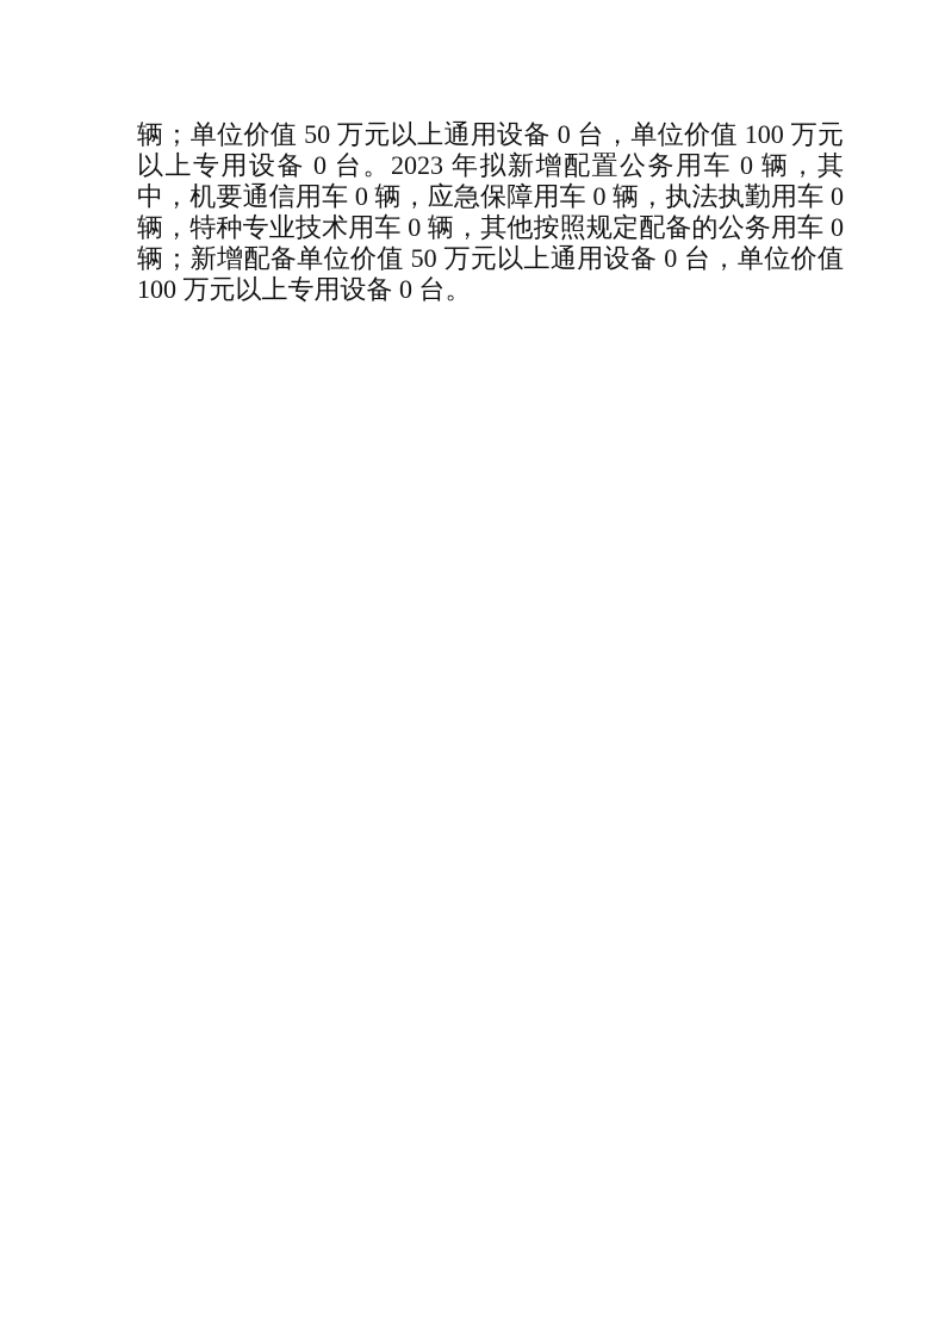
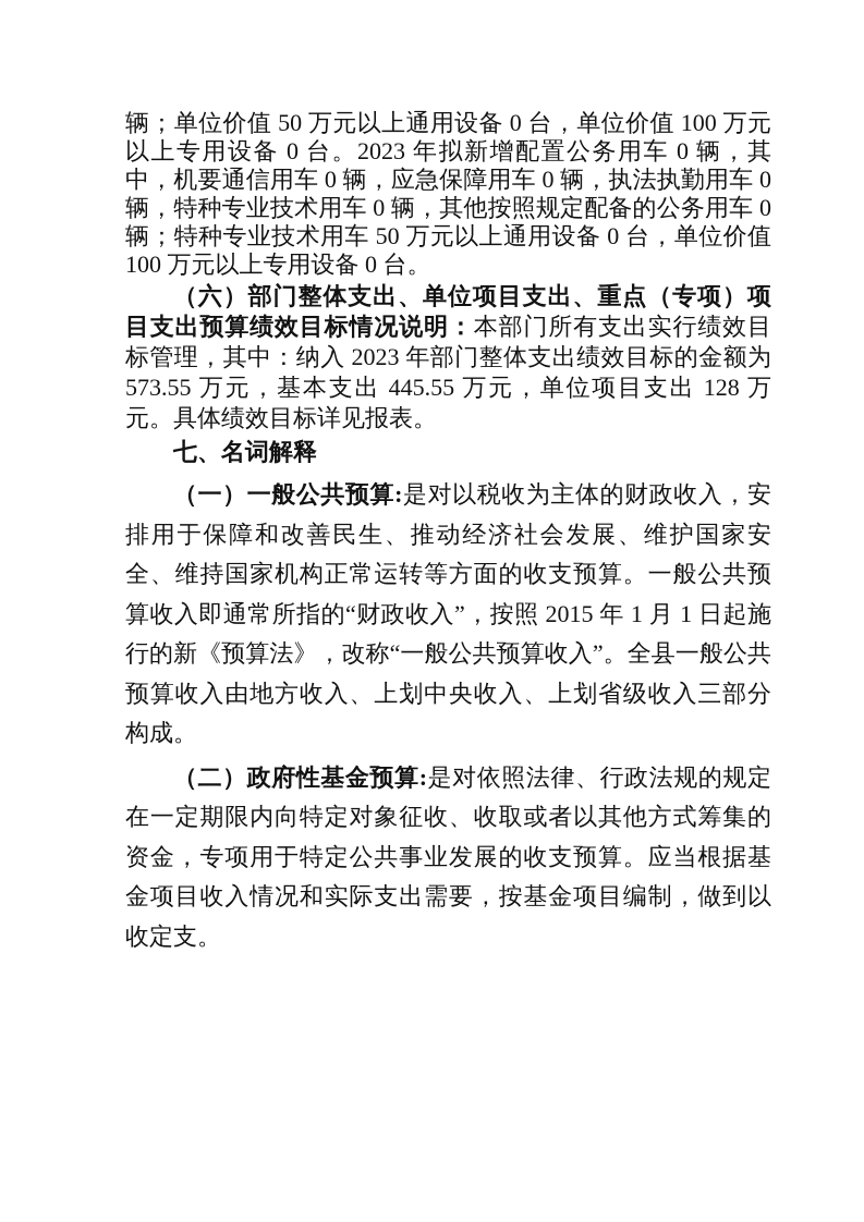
- 辆；单位价值 50 万元以上通用设备 0 台，单位价值 100 万元以上专用设备 0 台。2023 年拟新增配置公务用车 0 辆，其中，机要通信用车 0 辆，应急保障用车 0 辆，执法执勤用车 0 辆，特种专业技术用车 0 辆，其他按照规定配备的公务用车 0 辆；新增配备单位价值 50 万元以上通用设备 0 台，单位价值 100 万元以上专用设备 0 台。
+ 辆；单位价值 50 万元以上通用设备 0 台，单位价值 100 万元以上专用设备 0 台。2023 年拟新增配置公务用车 0 辆，其中，机要通信用车 0 辆，应急保障用车 0 辆，执法执勤用车 0 辆，特种专业技术用车 0 辆，其他按照规定配备的公务用车 0 辆；特种专业技术用车 50 万元以上通用设备 0 台，单位价值 100 万元以上专用设备 0 台。
+ （六）部门整体支出、单位项目支出、重点（专项）项目支出预算绩效目标情况说明：本部门所有支出实行绩效目标管理，其中：纳入 2023 年部门整体支出绩效目标的金额为 573.55 万元，基本支出 445.55 万元，单位项目支出 128 万元。具体绩效目标详见报表。
+ 七、名词解释
+ （一）一般公共预算:是对以税收为主体的财政收入，安排用于保障和改善民生、推动经济社会发展、维护国家安全、维持国家机构正常运转等方面的收支预算。一般公共预算收入即通常所指的“财政收入”，按照 2015 年 1 月 1 日起施行的新《预算法》，改称“一般公共预算收入”。全县一般公共预算收入由地方收入、上划中央收入、上划省级收入三部分构成。
+ （二）政府性基金预算:是对依照法律、行政法规的规定在一定期限内向特定对象征收、收取或者以其他方式筹集的资金，专项用于特定公共事业发展的收支预算。应当根据基金项目收入情况和实际支出需要，按基金项目编制，做到以收定支。
